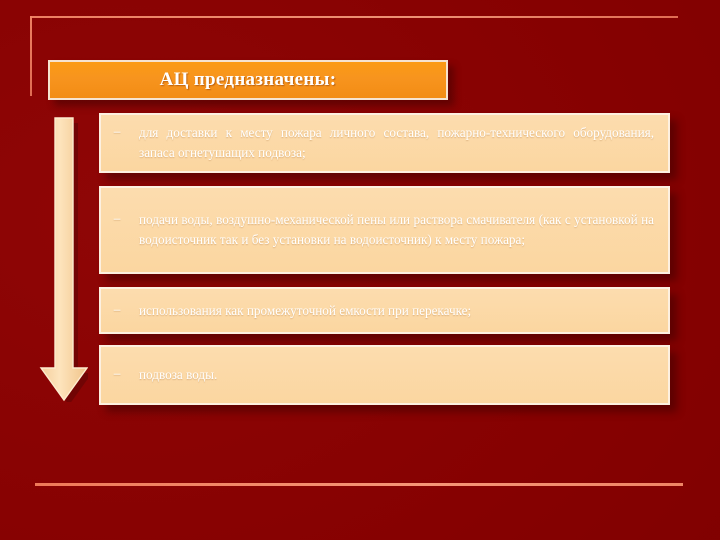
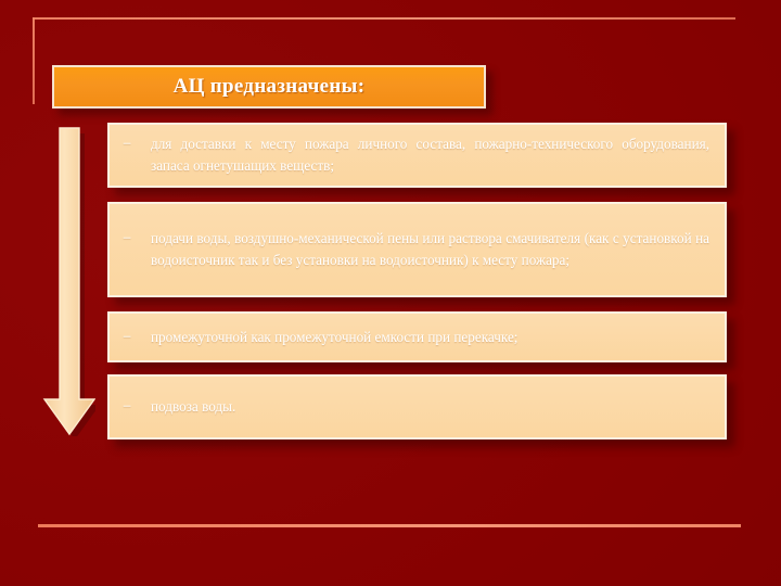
  АЦ предназначены:
  −
- для доставки к месту пожара личного состава, пожарно-технического оборудования, запаса огнетушащих подвоза;
+ для доставки к месту пожара личного состава, пожарно-технического оборудования, запаса огнетушащих веществ;
  −
  подачи воды, воздушно-механической пены или раствора смачивателя (как с установкой на водоисточник так и без установки на водоисточник) к месту пожара;
  −
- использования как промежуточной емкости при перекачке;
+ промежуточной как промежуточной емкости при перекачке;
  −
  подвоза воды.
